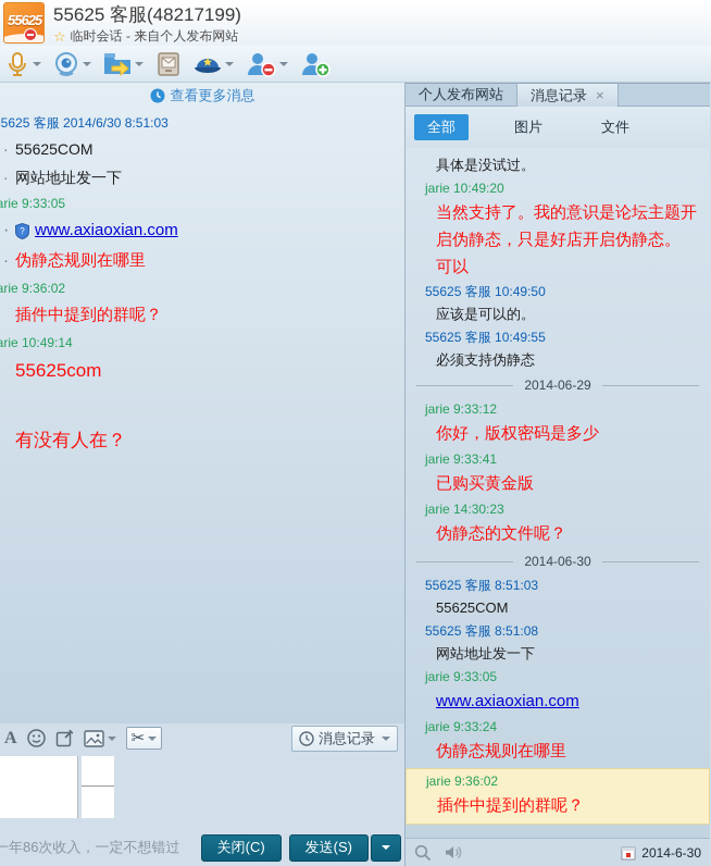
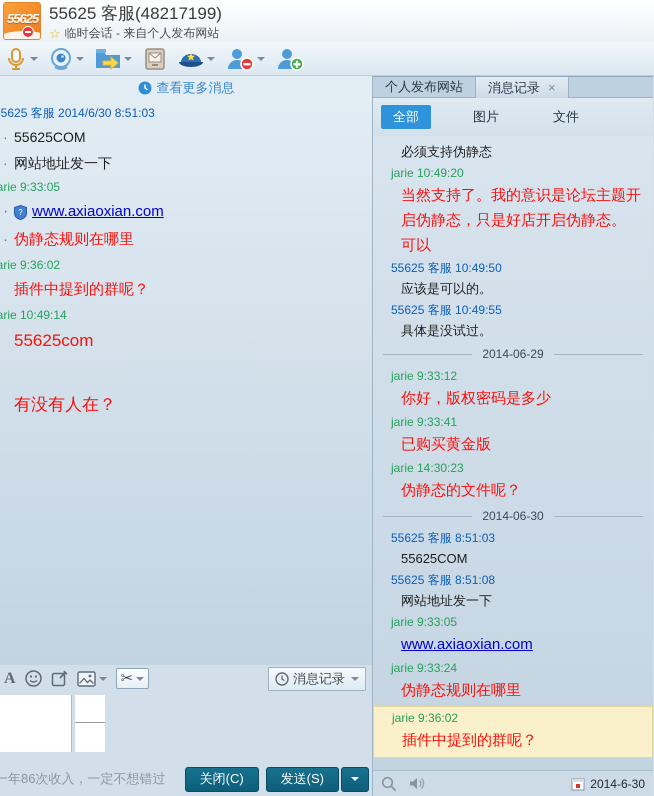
  55625
  55625 客服(48217199)
  ☆
  临时会话 - 来自个人发布网站
  查看更多消息
  5625 客服 2014/6/30 8:51:03
  55625COM
  网站地址发一下
  arie 9:33:05
  ?
  www.axiaoxian.com
  伪静态规则在哪里
  arie 9:36:02
  插件中提到的群呢？
  arie 10:49:14
  55625com
  有没有人在？
  A
  ✂
  消息记录
  一年86次收入，一定不想错过
  关闭(C)
  发送(S)
  个人发布网站
  消息记录
  ×
  全部
  图片
  文件
- 具体是没试过。
+ 必须支持伪静态
  jarie 10:49:20
  当然支持了。我的意识是论坛主题开
  启伪静态，只是好店开启伪静态。
  可以
  55625 客服 10:49:50
  应该是可以的。
  55625 客服 10:49:55
- 必须支持伪静态
+ 具体是没试过。
  2014-06-29
  jarie 9:33:12
  你好，版权密码是多少
  jarie 9:33:41
  已购买黄金版
  jarie 14:30:23
  伪静态的文件呢？
  2014-06-30
  55625 客服 8:51:03
  55625COM
  55625 客服 8:51:08
  网站地址发一下
  jarie 9:33:05
  www.axiaoxian.com
  jarie 9:33:24
  伪静态规则在哪里
  jarie 9:36:02
  插件中提到的群呢？
  2014-6-30
